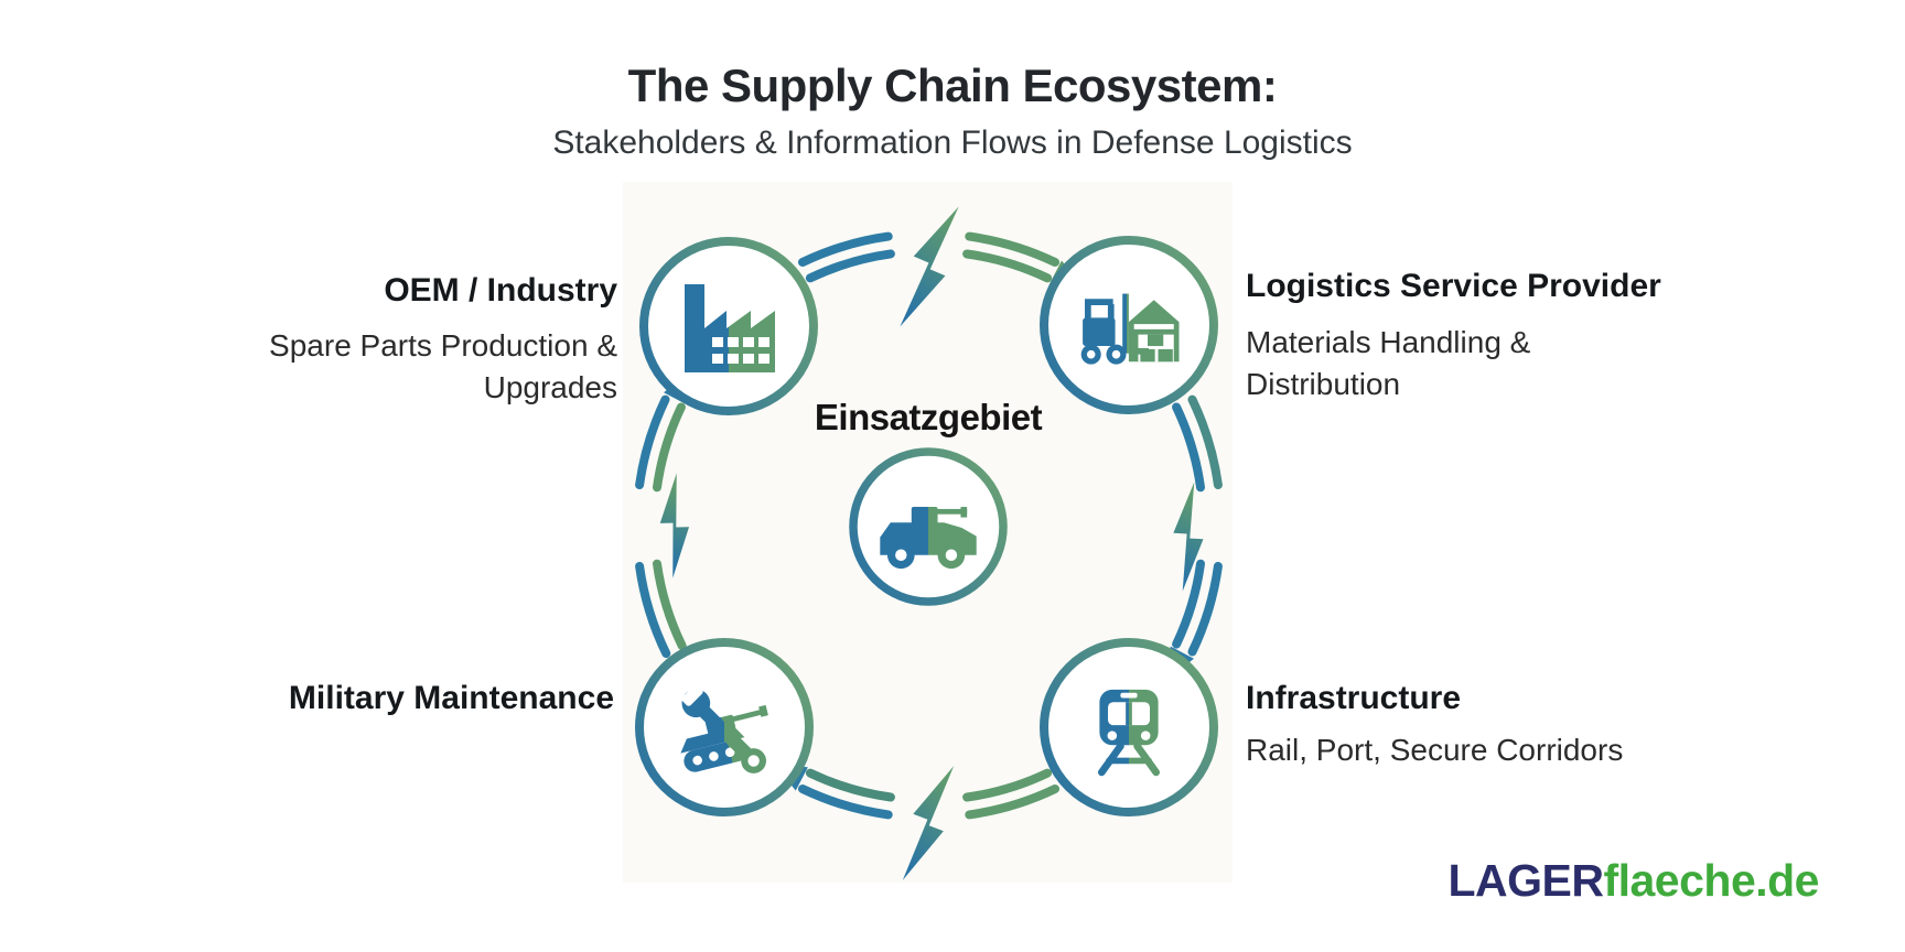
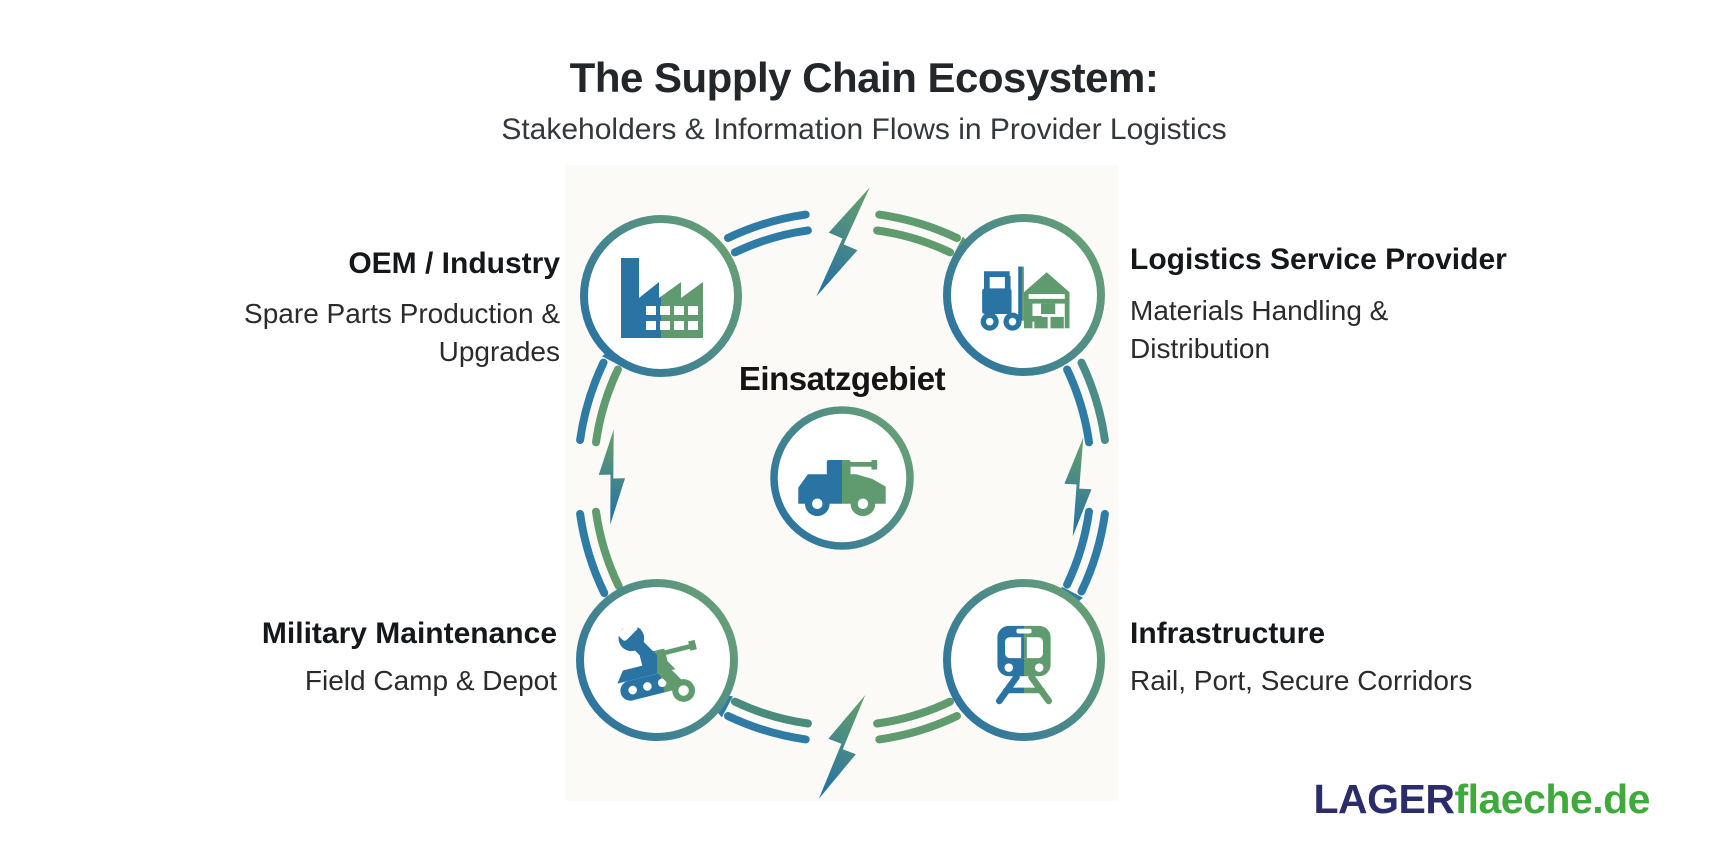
  The Supply Chain Ecosystem:
- Stakeholders & Information Flows in Defense Logistics
+ Stakeholders & Information Flows in Provider Logistics
  Einsatzgebiet
  OEM / Industry
  Spare Parts Production &
  Upgrades
  Logistics Service Provider
  Materials Handling &
  Distribution
  Military Maintenance
+ Field Camp & Depot
  Infrastructure
  Rail, Port, Secure Corridors
  LAGERflaeche.de
